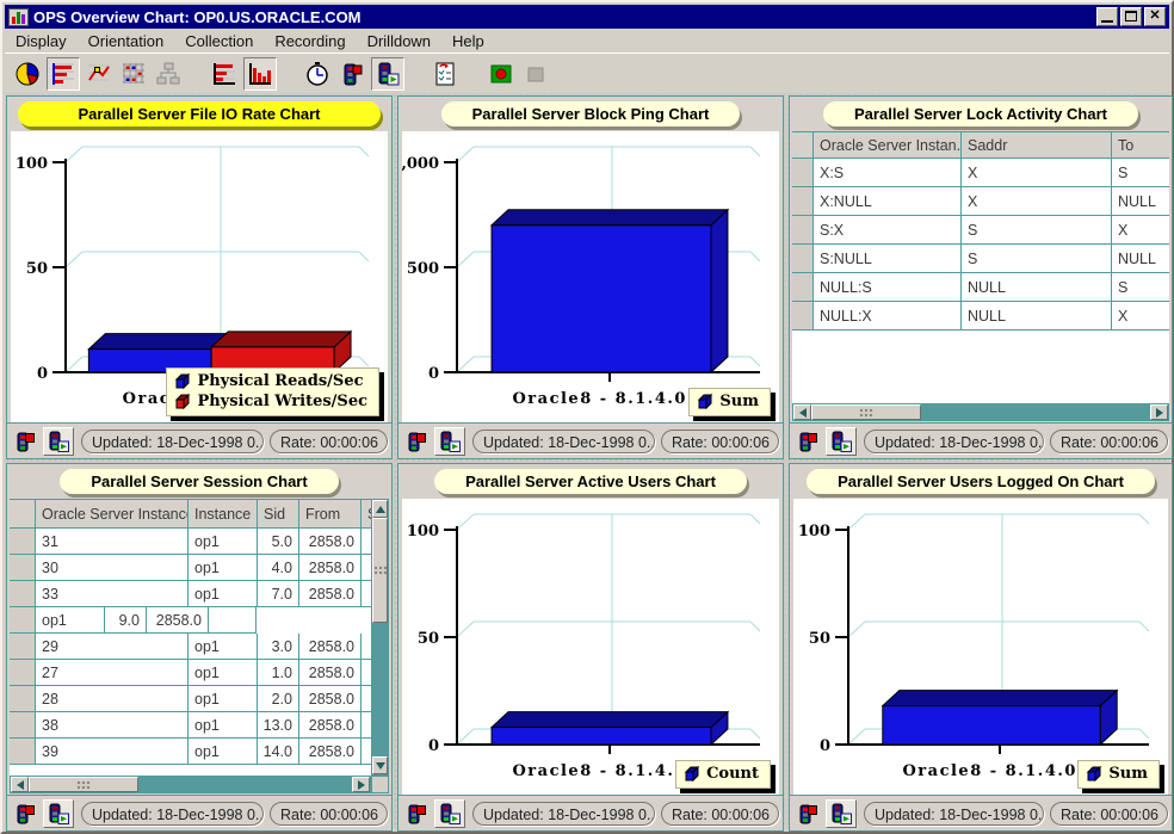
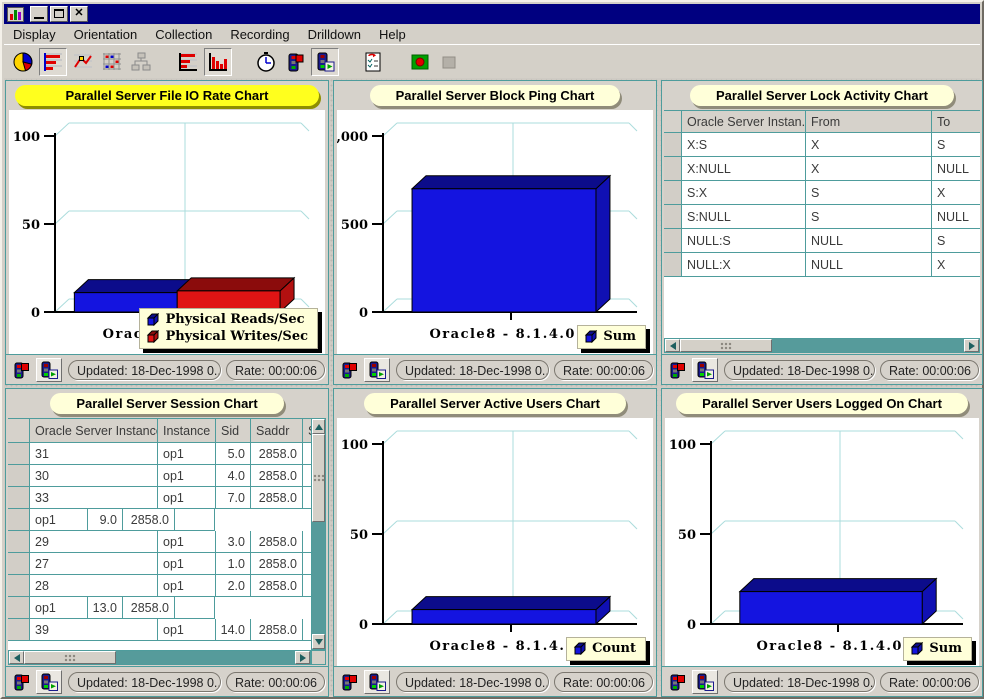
- OPS Overview Chart: OP0.US.ORACLE.COM
  ✕
  Display
  Orientation
  Collection
  Recording
  Drilldown
  Help
  Parallel Server File IO Rate Chart
  0
  50
  100
  Physical Reads/Sec
  Physical Writes/Sec
  Updated: 18-Dec-1998 0..
  Rate: 00:00:06
  Parallel Server Block Ping Chart
  0
  500
  ,000
  Oracle8 - 8.1.4.0
  Sum
  Updated: 18-Dec-1998 0..
  Rate: 00:00:06
  Parallel Server Lock Activity Chart
  Oracle Server Instan.
- Saddr
+ From
  To
  X:S
  X
  S
  X:NULL
  X
  NULL
  S:X
  S
  X
  S:NULL
  S
  NULL
  NULL:S
  NULL
  S
  NULL:X
  NULL
  X
  Updated: 18-Dec-1998 0.
  Rate: 00:00:06
  Parallel Server Session Chart
  Oracle Server Instanc
  Instance
  Sid
- From
+ Saddr
  31
  op1
  5.0
  2858.0
  30
  op1
  4.0
  2858.0
  33
  op1
  7.0
  2858.0
  op1
  9.0
  2858.0
  29
  op1
  3.0
  2858.0
  27
  op1
  1.0
  2858.0
  28
  op1
  2.0
  2858.0
- 38
  op1
  13.0
  2858.0
  39
  op1
  14.0
  2858.0
  Updated: 18-Dec-1998 0..
  Rate: 00:00:06
  Parallel Server Active Users Chart
  0
  50
  100
  Oracle8 - 8.1.4.
  Count
  Updated: 18-Dec-1998 0..
  Rate: 00:00:06
  Parallel Server Users Logged On Chart
  0
  50
  100
  Oracle8 - 8.1.4.0
  Sum
  Updated: 18-Dec-1998 0.
  Rate: 00:00:06
